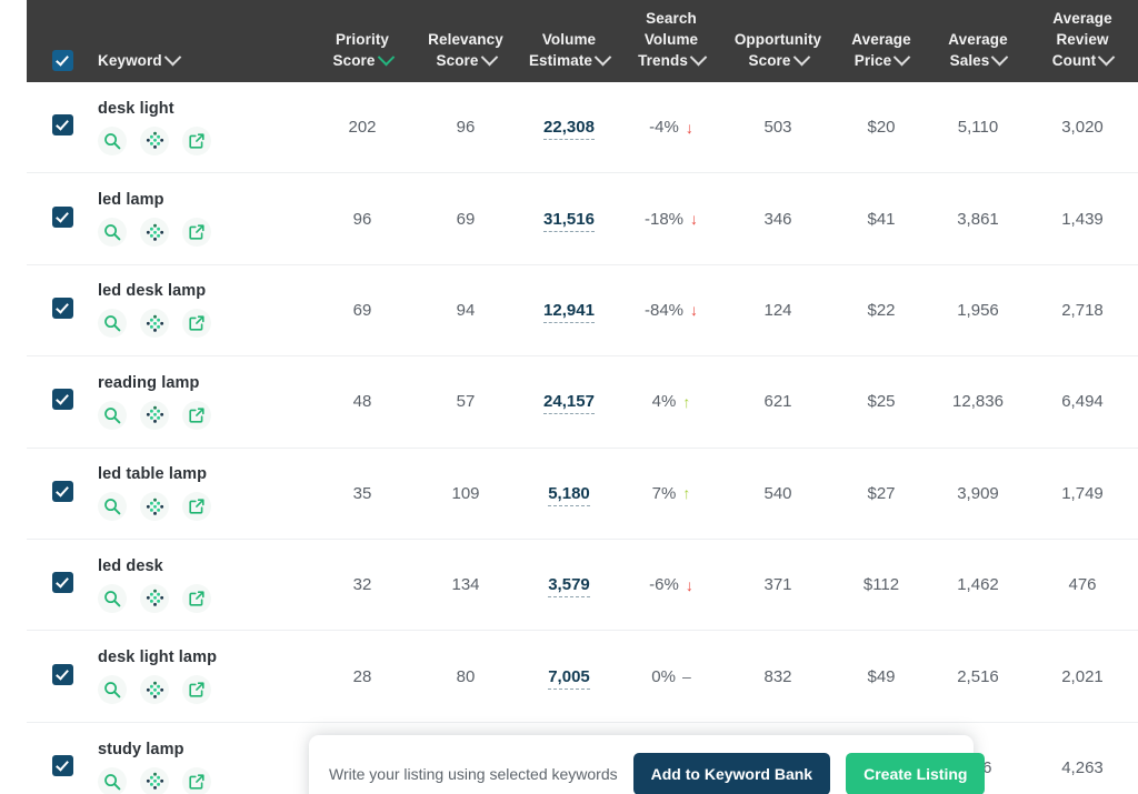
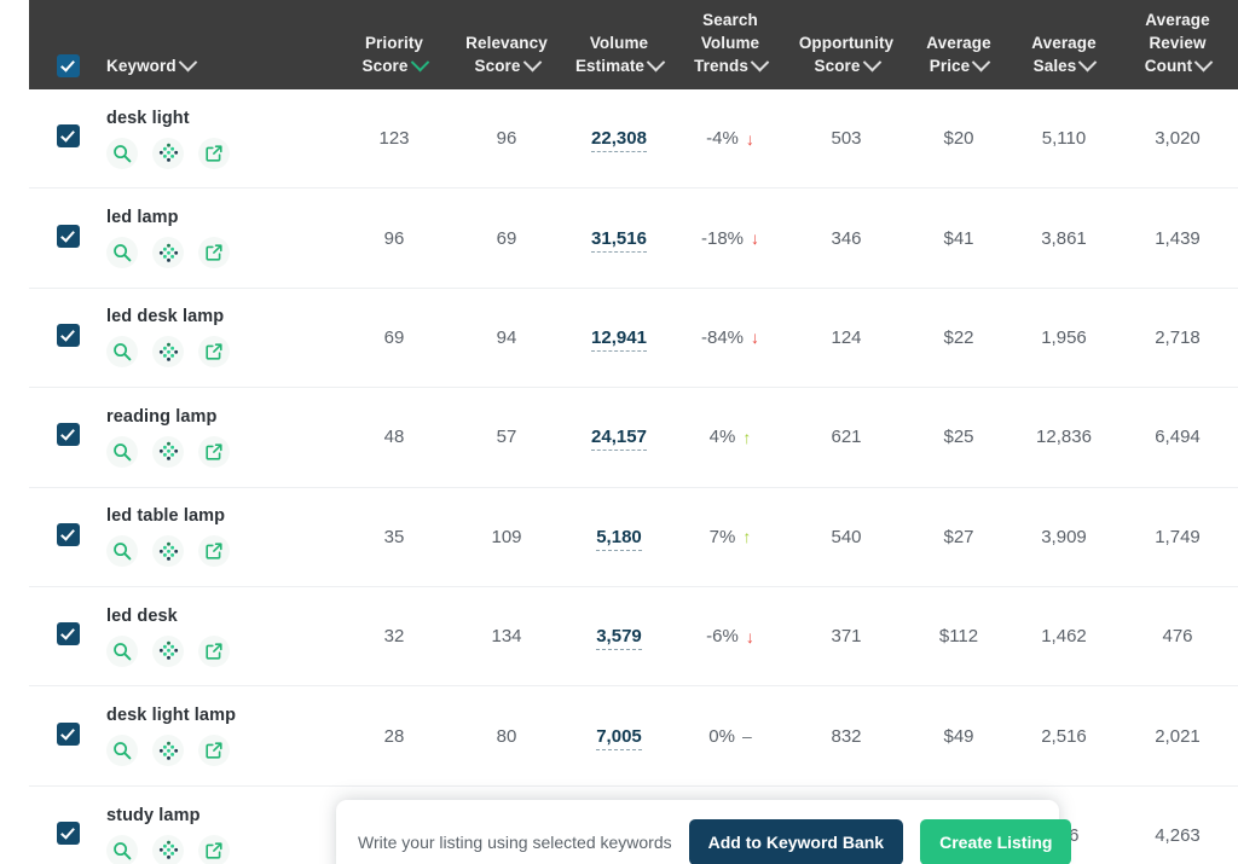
  Keyword
  Priority
  Score
  Relevancy
  Score
  Volume
  Estimate
  Search
  Volume
  Trends
  Opportunity
  Score
  Average
  Price
  Average
  Sales
  Average
  Review
  Count
  desk light
- 202
+ 123
  96
  22,308
  -4%
  ↓
  503
  $20
  5,110
  3,020
  led lamp
  96
  69
  31,516
  -18%
  ↓
  346
  $41
  3,861
  1,439
  led desk lamp
  69
  94
  12,941
  -84%
  ↓
  124
  $22
  1,956
  2,718
  reading lamp
  48
  57
  24,157
  4%
  ↑
  621
  $25
  12,836
  6,494
  led table lamp
  35
  109
  5,180
  7%
  ↑
  540
  $27
  3,909
  1,749
  led desk
  32
  134
  3,579
  -6%
  ↓
  371
  $112
  1,462
  476
  desk light lamp
  28
  80
  7,005
  0%
  –
  832
  $49
  2,516
  2,021
  study lamp
  4,263
  Write your listing using selected keywords
  Add to Keyword Bank
  Create Listing
